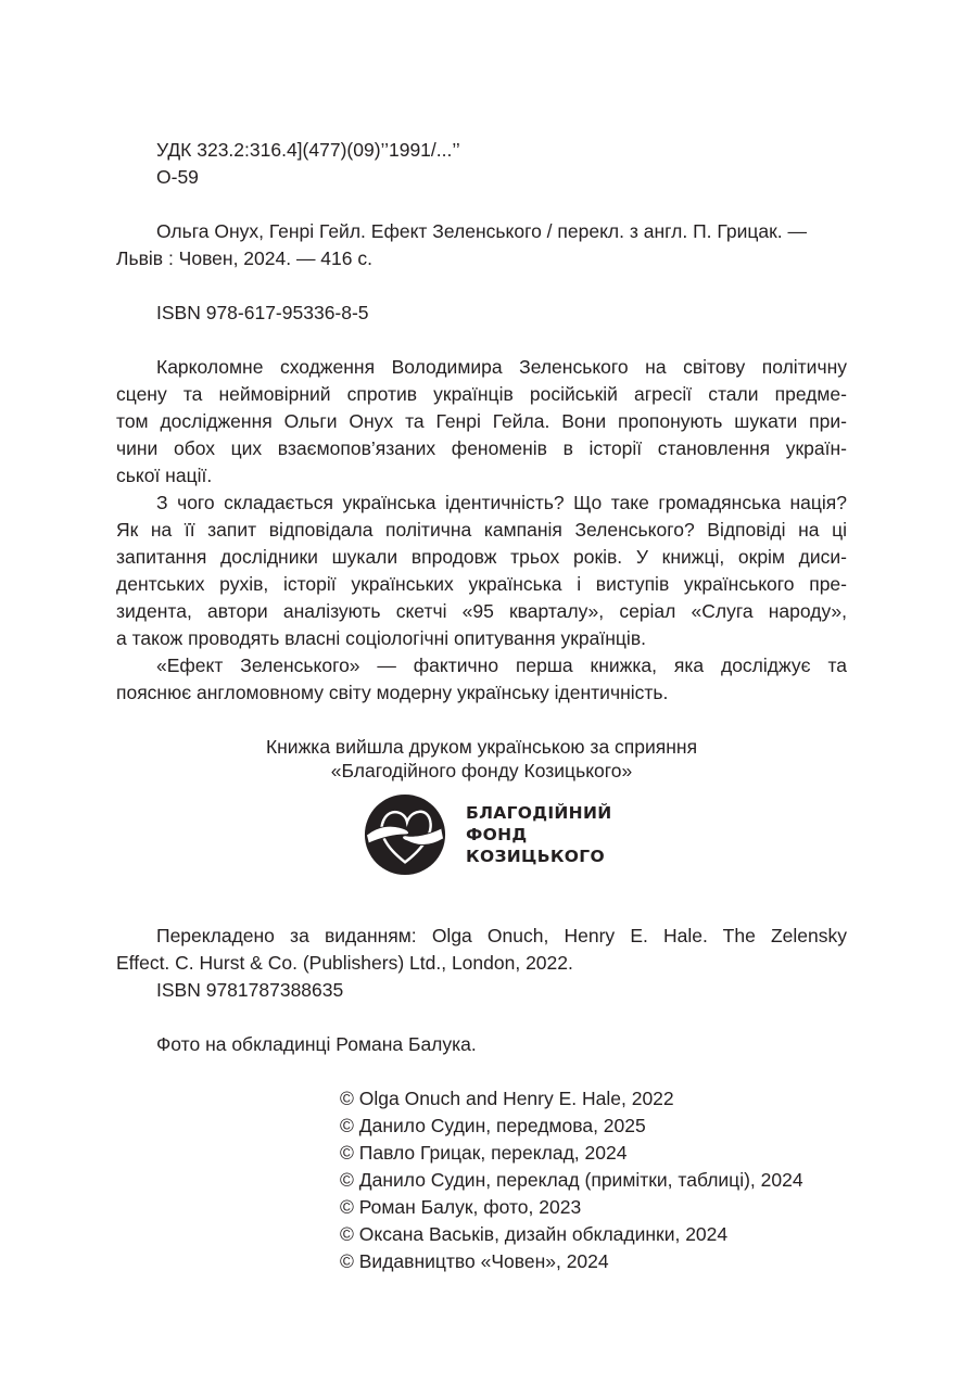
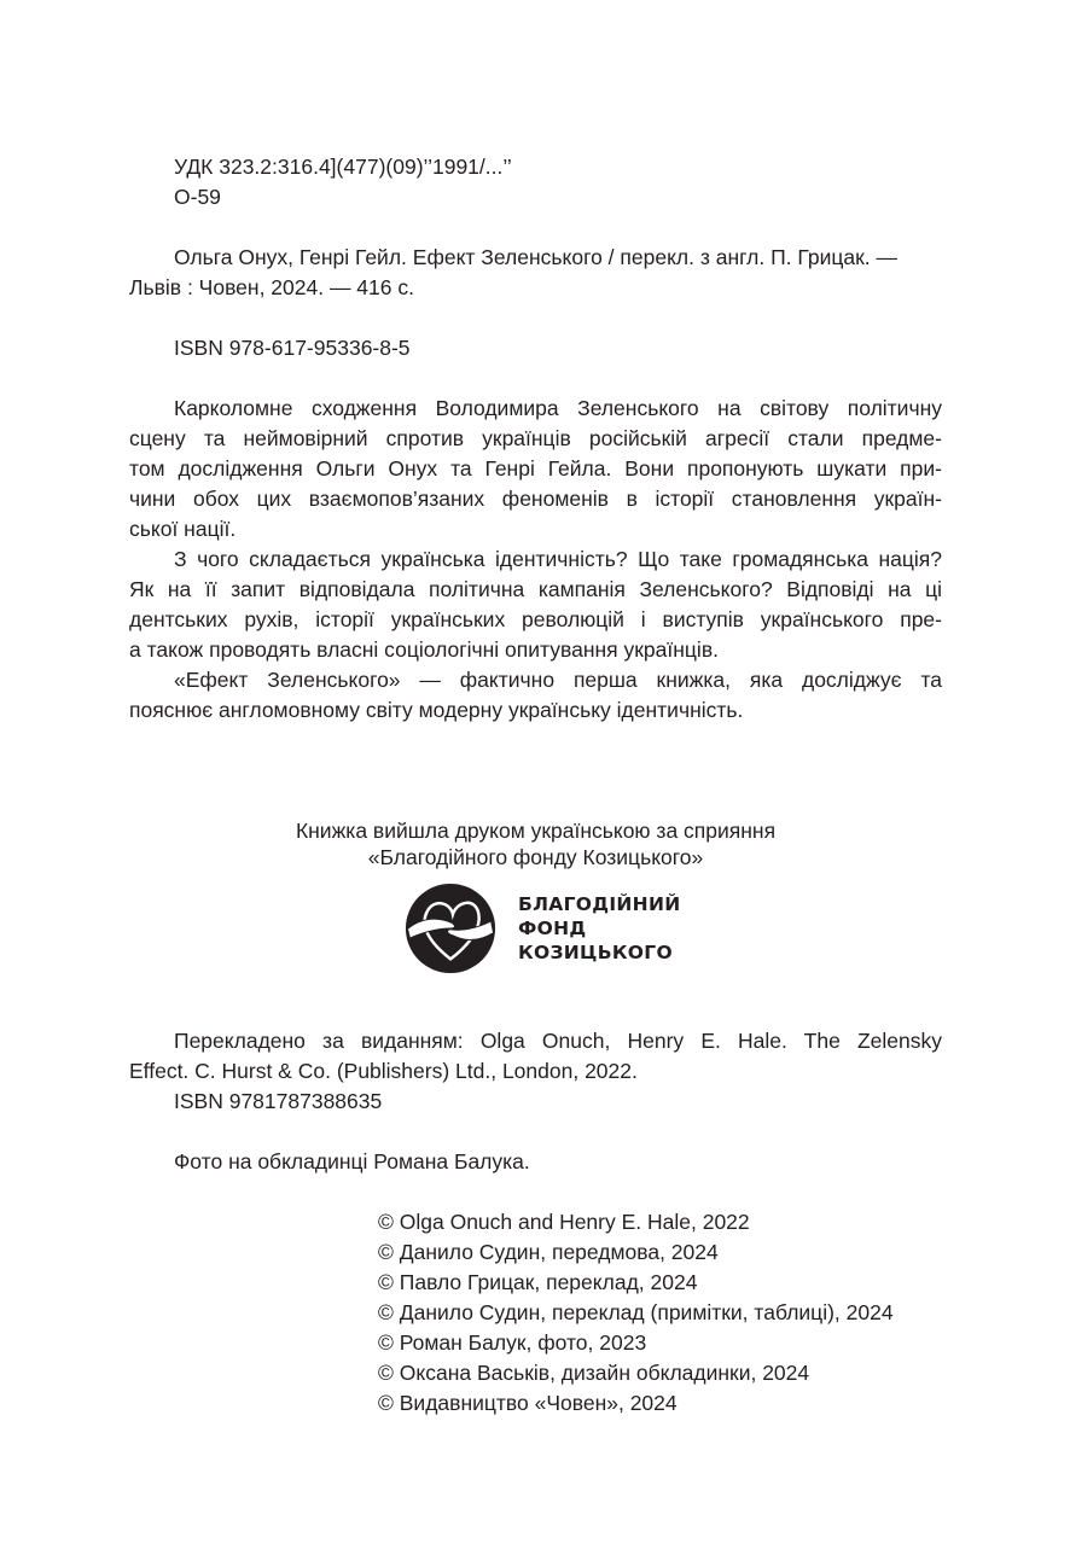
  УДК 323.2:316.4](477)(09)’’1991/...’’
  О-59
  Ольга Онух, Генрі Гейл. Ефект Зеленського / перекл. з англ. П. Грицак. —
  Львів : Човен, 2024. — 416 с.
  ISBN 978-617-95336-8-5
  Карколомне сходження Володимира Зеленського на світову політичну
  сцену та неймовірний спротив українців російській агресії стали предме-
  том дослідження Ольги Онух та Генрі Гейла. Вони пропонують шукати при-
  чини обох цих взаємопов’язаних феноменів в історії становлення україн-
  ської нації.
  З чого складається українська ідентичність? Що таке громадянська нація?
  Як на її запит відповідала політична кампанія Зеленського? Відповіді на ці
- запитання дослідники шукали впродовж трьох років. У книжці, окрім диси-
- дентських рухів, історії українських українська і виступів українського пре-
+ дентських рухів, історії українських революцій і виступів українського пре-
- зидента, автори аналізують скетчі «95 кварталу», серіал «Слуга народу»,
  а також проводять власні соціологічні опитування українців.
  «Ефект Зеленського» — фактично перша книжка, яка досліджує та
  пояснює англомовному світу модерну українську ідентичність.
  Книжка вийшла друком українською за сприяння
  «Благодійного фонду Козицького»
  БЛАГОДІЙНИЙ
  ФОНД
  КОЗИЦЬКОГО
  Перекладено за виданням: Olga Onuch, Henry E. Hale. The Zelensky
  Effect. C. Hurst & Co. (Publishers) Ltd., London, 2022.
  ISBN 9781787388635
  Фото на обкладинці Романа Балука.
  © Olga Onuch and Henry E. Hale, 2022
- © Данило Судин, передмова, 2025
+ © Данило Судин, передмова, 2024
  © Павло Грицак, переклад, 2024
  © Данило Судин, переклад (примітки, таблиці), 2024
  © Роман Балук, фото, 2023
  © Оксана Васьків, дизайн обкладинки, 2024
  © Видавництво «Човен», 2024
